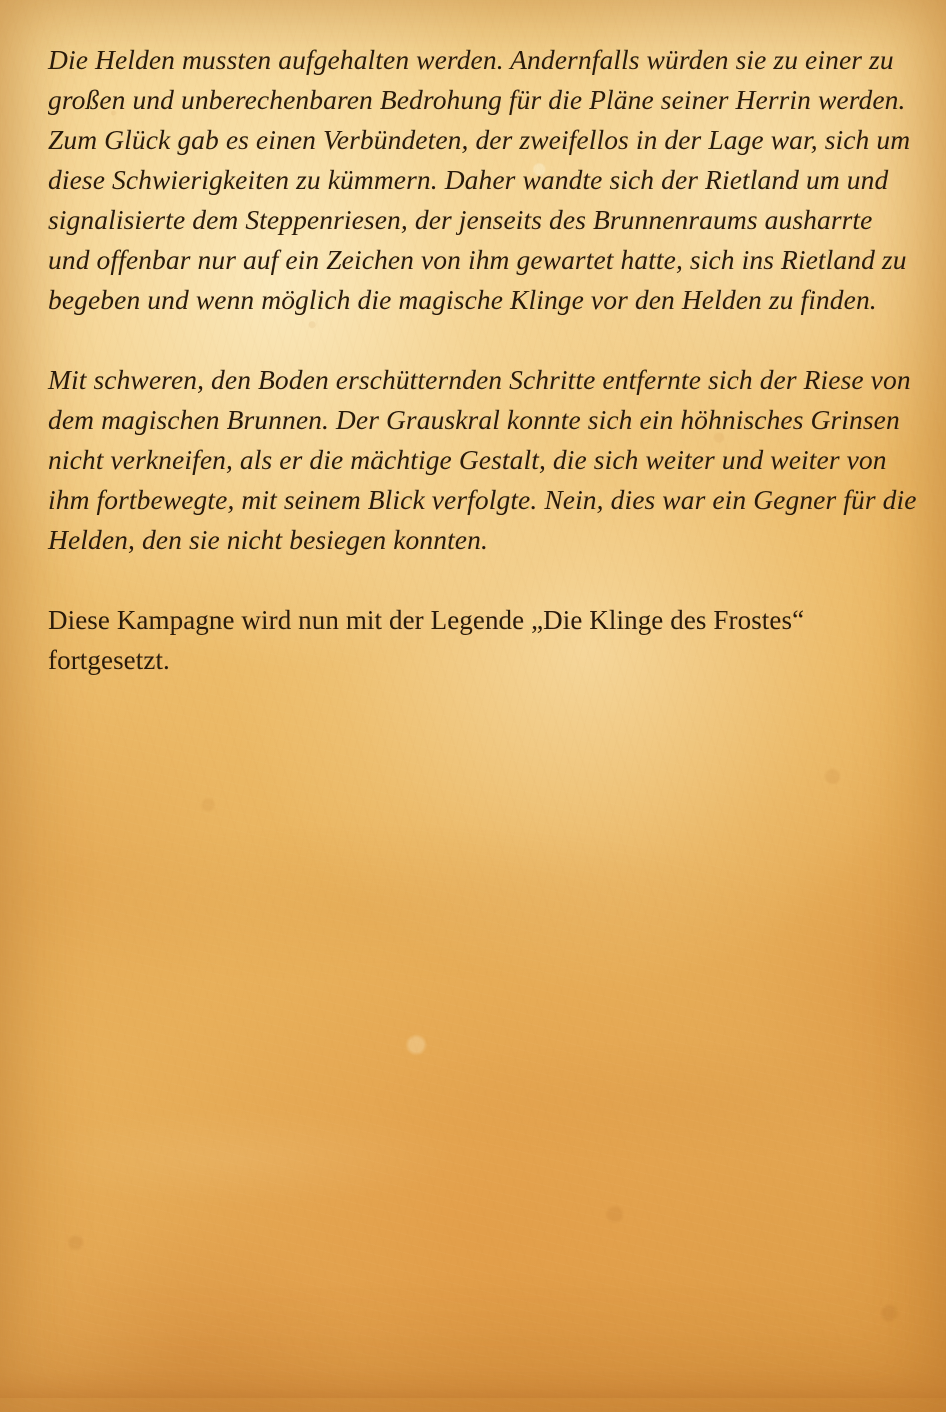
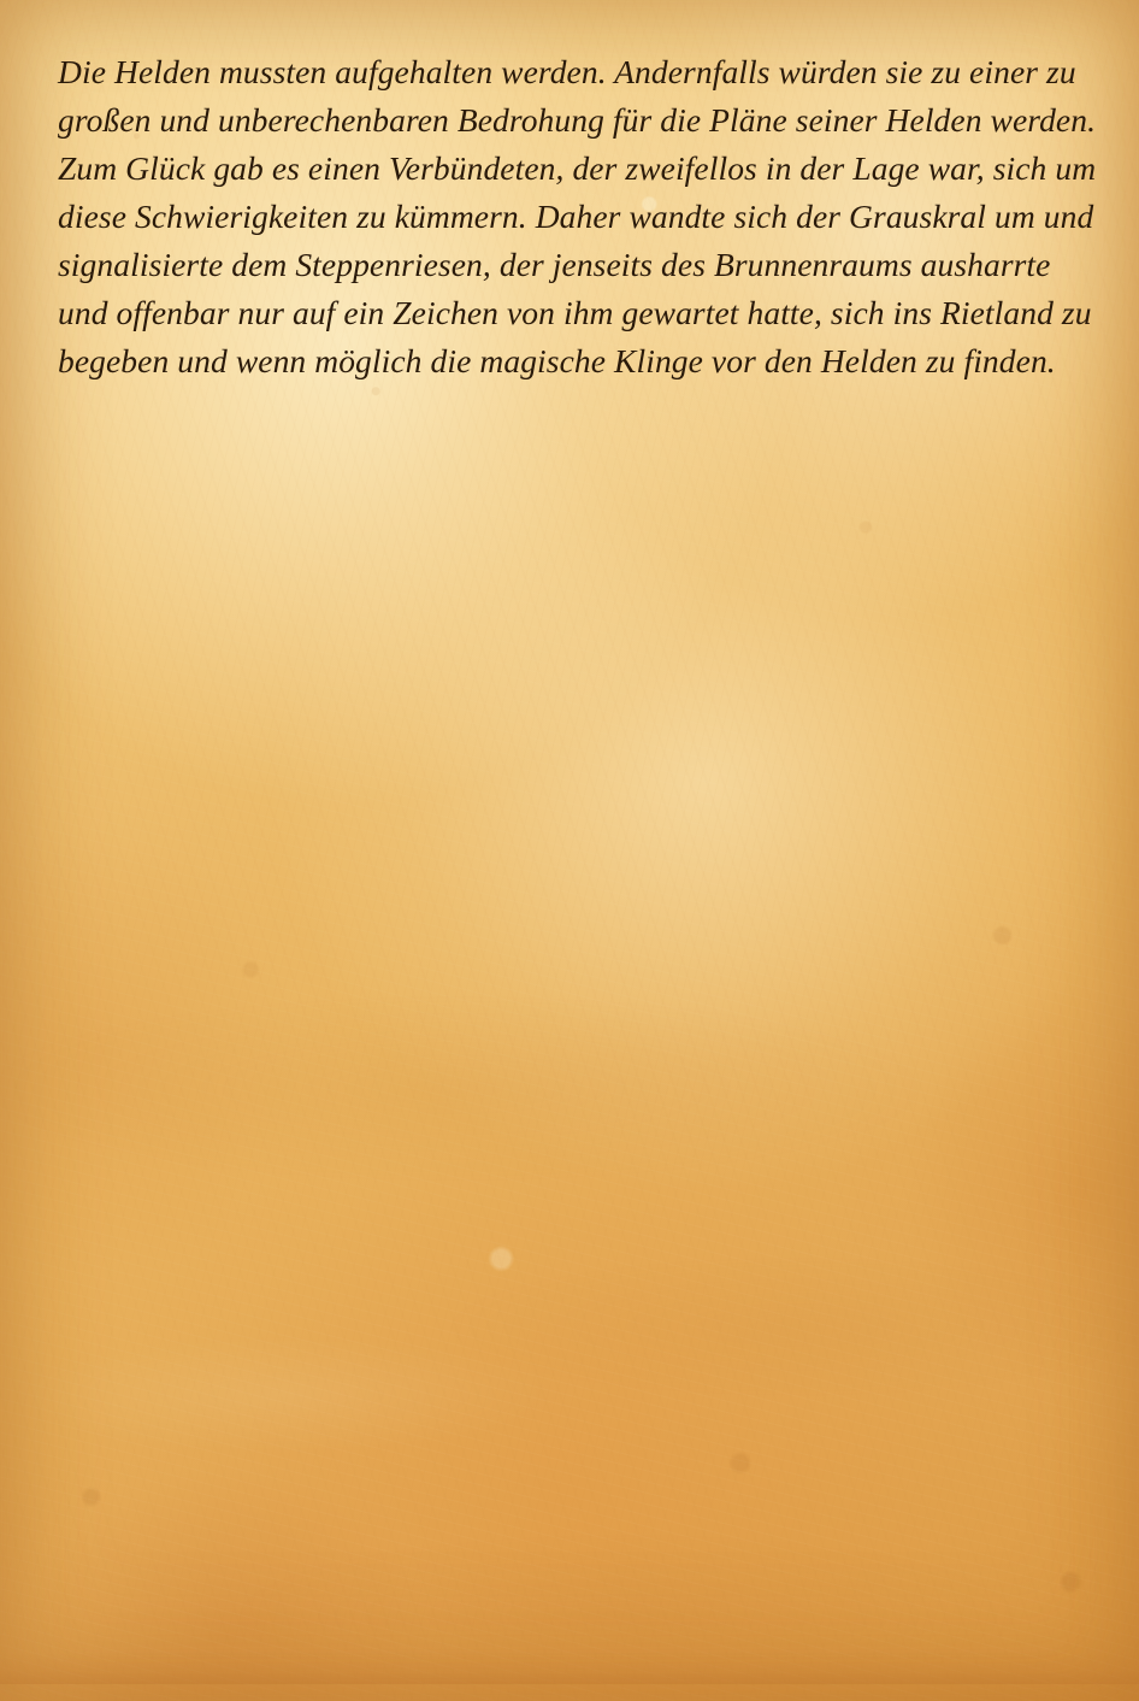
- Die Helden mussten aufgehalten werden. Andernfalls würden sie zu einer zu großen und unberechenbaren Bedrohung für die Pläne seiner Herrin werden.
+ Die Helden mussten aufgehalten werden. Andernfalls würden sie zu einer zu großen und unberechenbaren Bedrohung für die Pläne seiner Helden werden.
- Zum Glück gab es einen Verbündeten, der zweifellos in der Lage war, sich um diese Schwierigkeiten zu kümmern. Daher wandte sich der Rietland um und signalisierte dem Steppenriesen, der jenseits des Brunnenraums ausharrte und offenbar nur auf ein Zeichen von ihm gewartet hatte, sich ins Rietland zu begeben und wenn möglich die magische Klinge vor den Helden zu finden.
+ Zum Glück gab es einen Verbündeten, der zweifellos in der Lage war, sich um diese Schwierigkeiten zu kümmern. Daher wandte sich der Grauskral um und signalisierte dem Steppenriesen, der jenseits des Brunnenraums ausharrte und offenbar nur auf ein Zeichen von ihm gewartet hatte, sich ins Rietland zu begeben und wenn möglich die magische Klinge vor den Helden zu finden.
- Mit schweren, den Boden erschütternden Schritte entfernte sich der Riese von dem magischen Brunnen. Der Grauskral konnte sich ein höhnisches Grinsen nicht verkneifen, als er die mächtige Gestalt, die sich weiter und weiter von ihm fortbewegte, mit seinem Blick verfolgte. Nein, dies war ein Gegner für die Helden, den sie nicht besiegen konnten.
- Diese Kampagne wird nun mit der Legende „Die Klinge des Frostes“ fortgesetzt.
